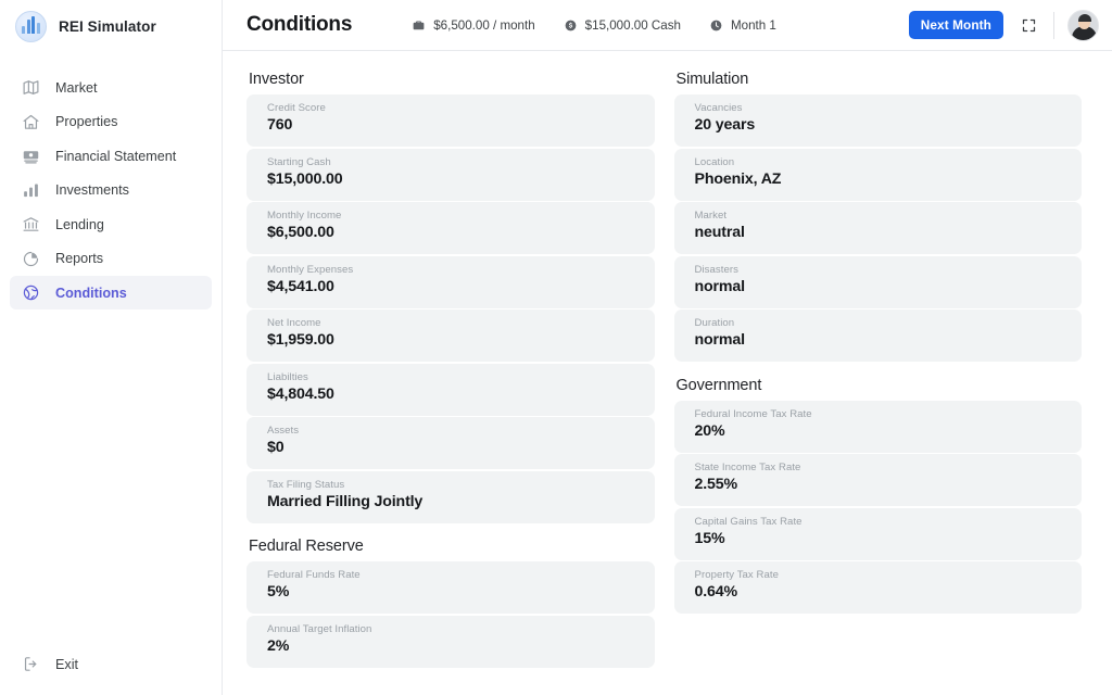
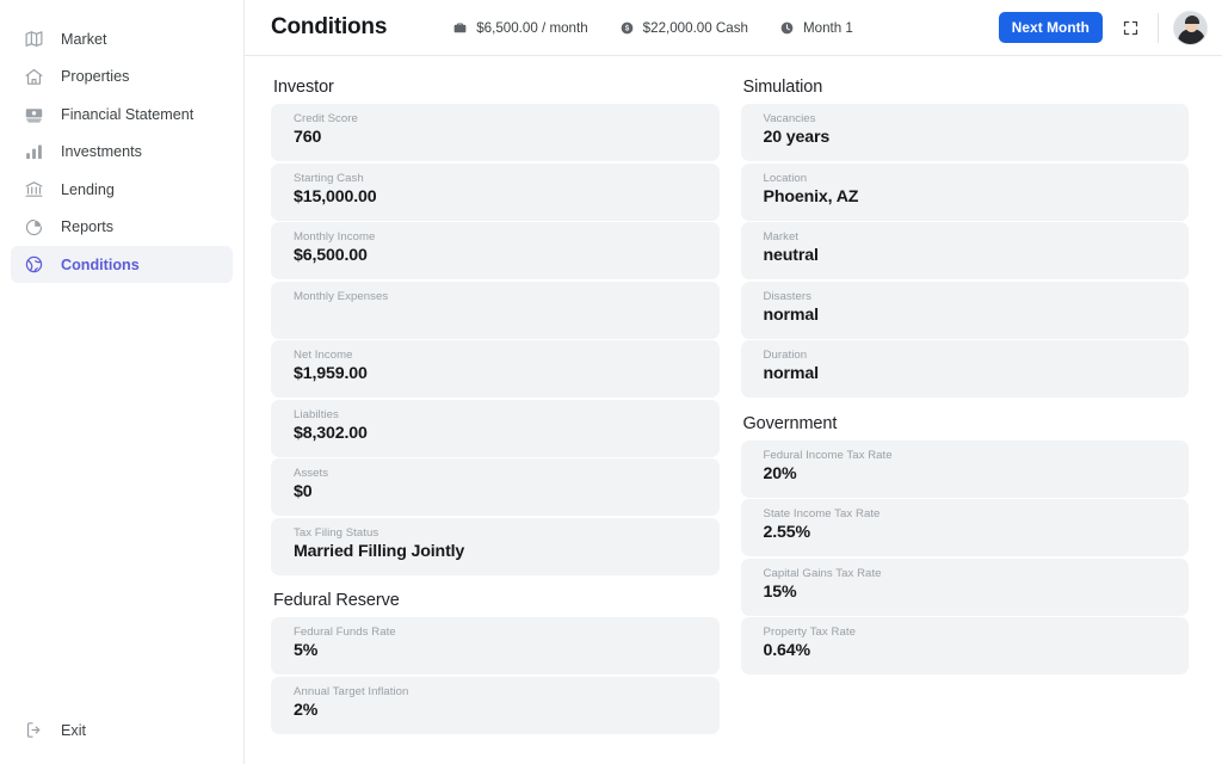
- REI Simulator
  Market
  Properties
  Financial Statement
  Investments
  Lending
  Reports
  Conditions
  Exit
  Conditions
  $6,500.00 / month
- $15,000.00 Cash
+ $22,000.00 Cash
  Month 1
  Next Month
  Investor
  Credit Score
  760
  Starting Cash
  $15,000.00
  Monthly Income
  $6,500.00
  Monthly Expenses
- $4,541.00
  Net Income
  $1,959.00
  Liabilties
- $4,804.50
+ $8,302.00
  Assets
  $0
  Tax Filing Status
  Married Filling Jointly
  Fedural Reserve
  Fedural Funds Rate
  5%
  Annual Target Inflation
  2%
  Simulation
  Vacancies
  20 years
  Location
  Phoenix, AZ
  Market
  neutral
  Disasters
  normal
  Duration
  normal
  Government
  Fedural Income Tax Rate
  20%
  State Income Tax Rate
  2.55%
  Capital Gains Tax Rate
  15%
  Property Tax Rate
  0.64%
